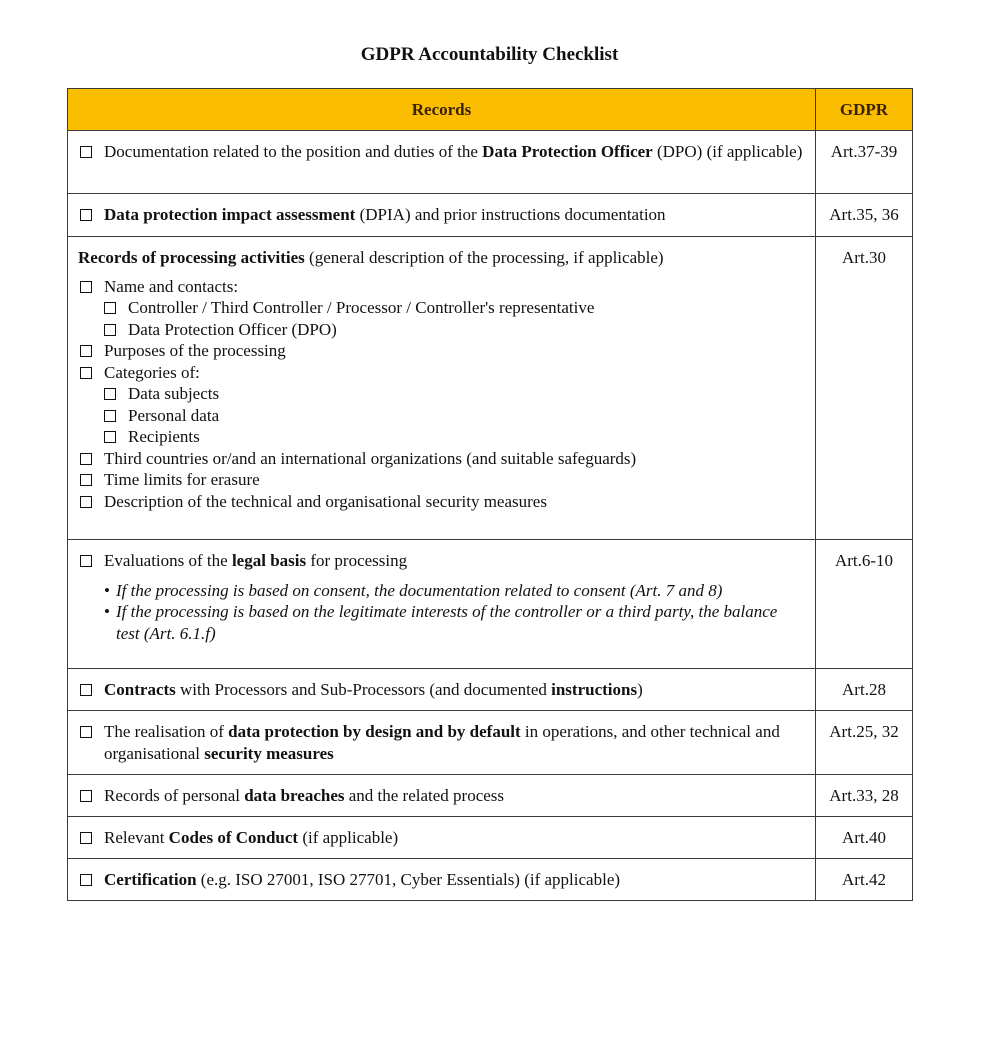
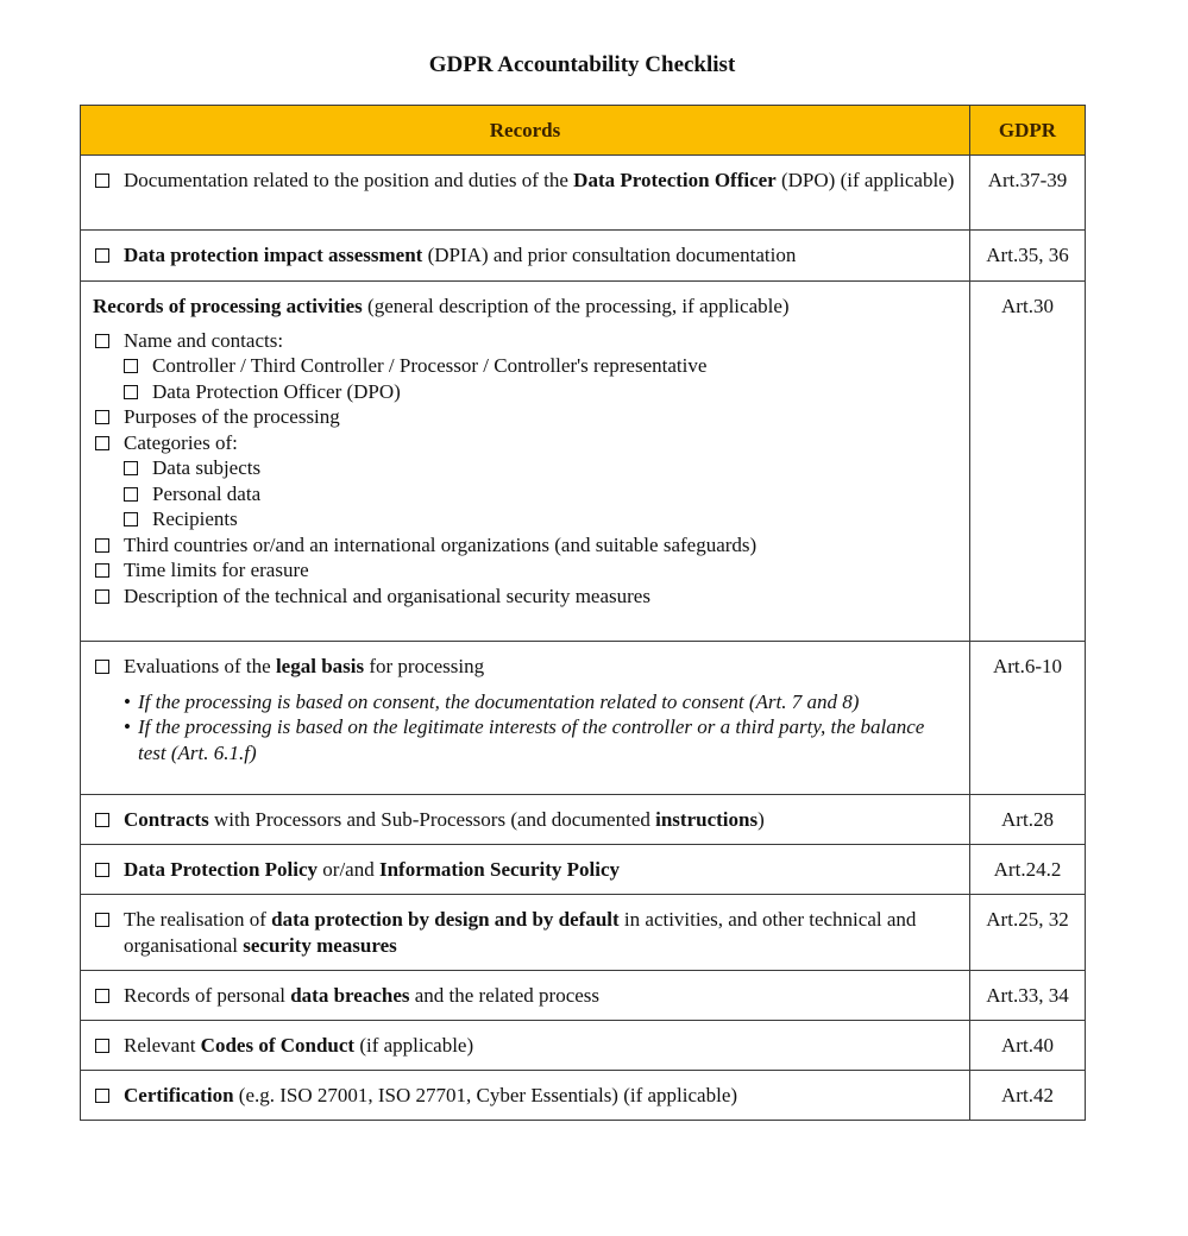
  GDPR Accountability Checklist
  Records	GDPR
  Documentation related to the position and duties of the Data Protection Officer (DPO) (if applicable)	Art.37-39
- Data protection impact assessment (DPIA) and prior instructions documentation	Art.35, 36
+ Data protection impact assessment (DPIA) and prior consultation documentation	Art.35, 36
  Records of processing activities (general description of the processing, if applicable) Name and contacts:Controller / Third Controller / Processor / Controller's representativeData Protection Officer (DPO)Purposes of the processingCategories of:Data subjectsPersonal dataRecipientsThird countries or/and an international organizations (and suitable safeguards)Time limits for erasureDescription of the technical and organisational security measures	Art.30
  Evaluations of the legal basis for processing • If the processing is based on consent, the documentation related to consent (Art. 7 and 8) • If the processing is based on the legitimate interests of the controller or a third party, the balance test (Art. 6.1.f)	Art.6-10
  Contracts with Processors and Sub-Processors (and documented instructions)	Art.28
+ Data Protection Policy or/and Information Security Policy	Art.24.2
- The realisation of data protection by design and by default in operations, and other technical and organisational security measures	Art.25, 32
+ The realisation of data protection by design and by default in activities, and other technical and organisational security measures	Art.25, 32
- Records of personal data breaches and the related process	Art.33, 28
+ Records of personal data breaches and the related process	Art.33, 34
  Relevant Codes of Conduct (if applicable)	Art.40
  Certification (e.g. ISO 27001, ISO 27701, Cyber Essentials) (if applicable)	Art.42
